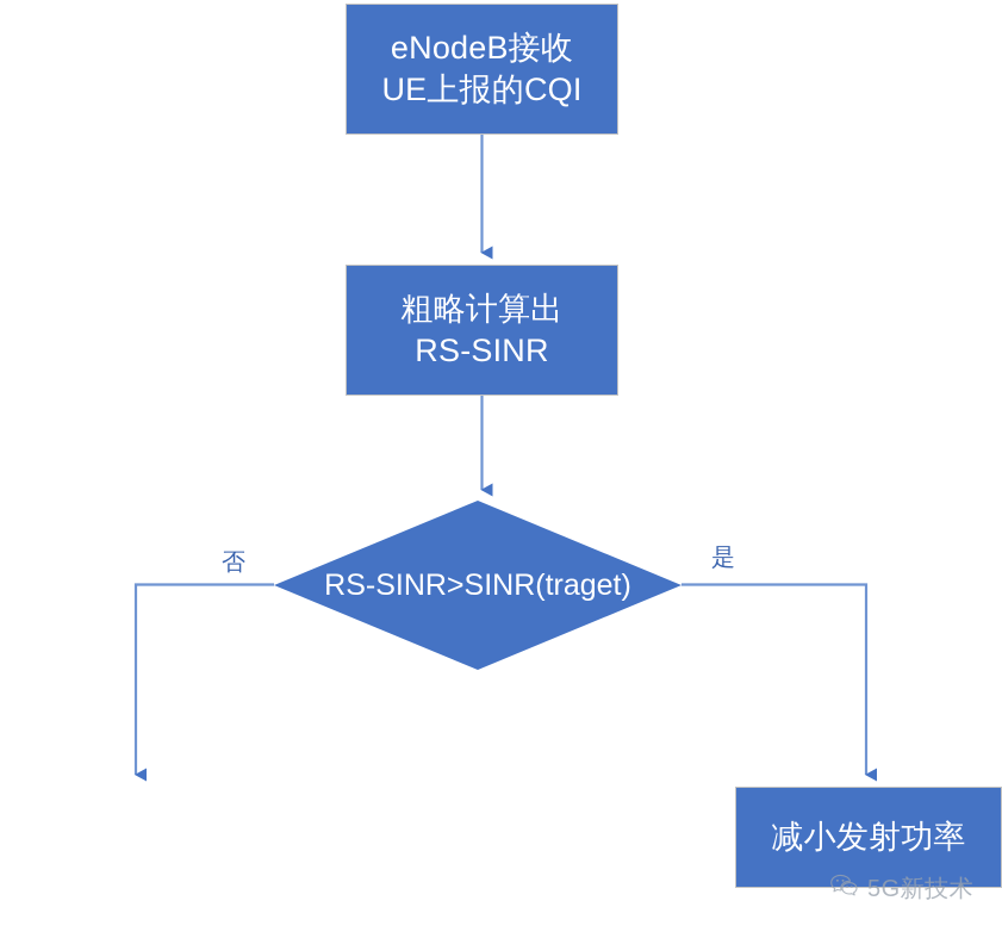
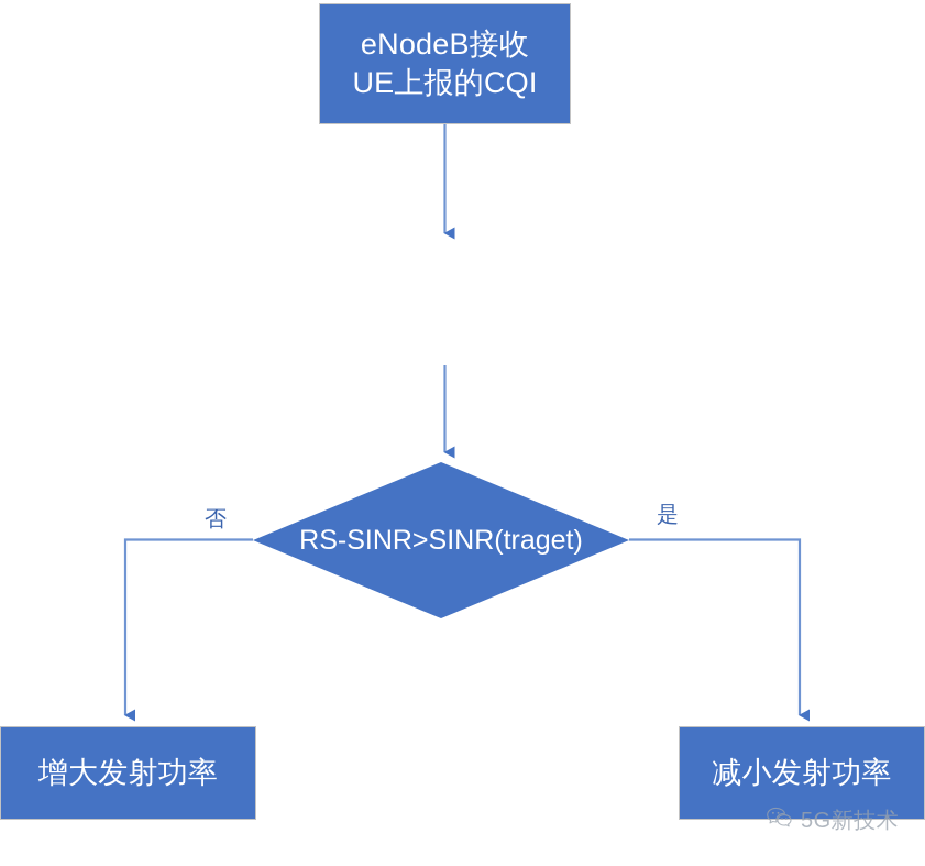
  eNodeB接收
  UE上报的CQI
- 粗略计算出
- RS-SINR
  RS-SINR>SINR(traget)
+ 增大发射功率
  减小发射功率
  否
  是
  5G新技术
